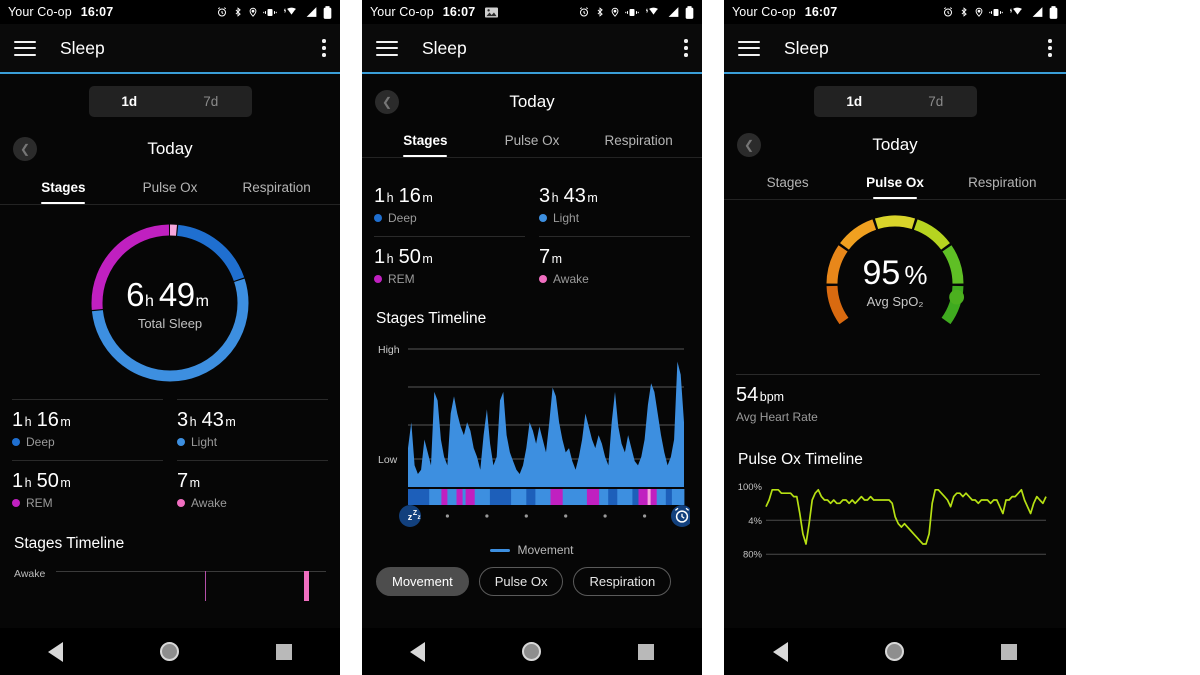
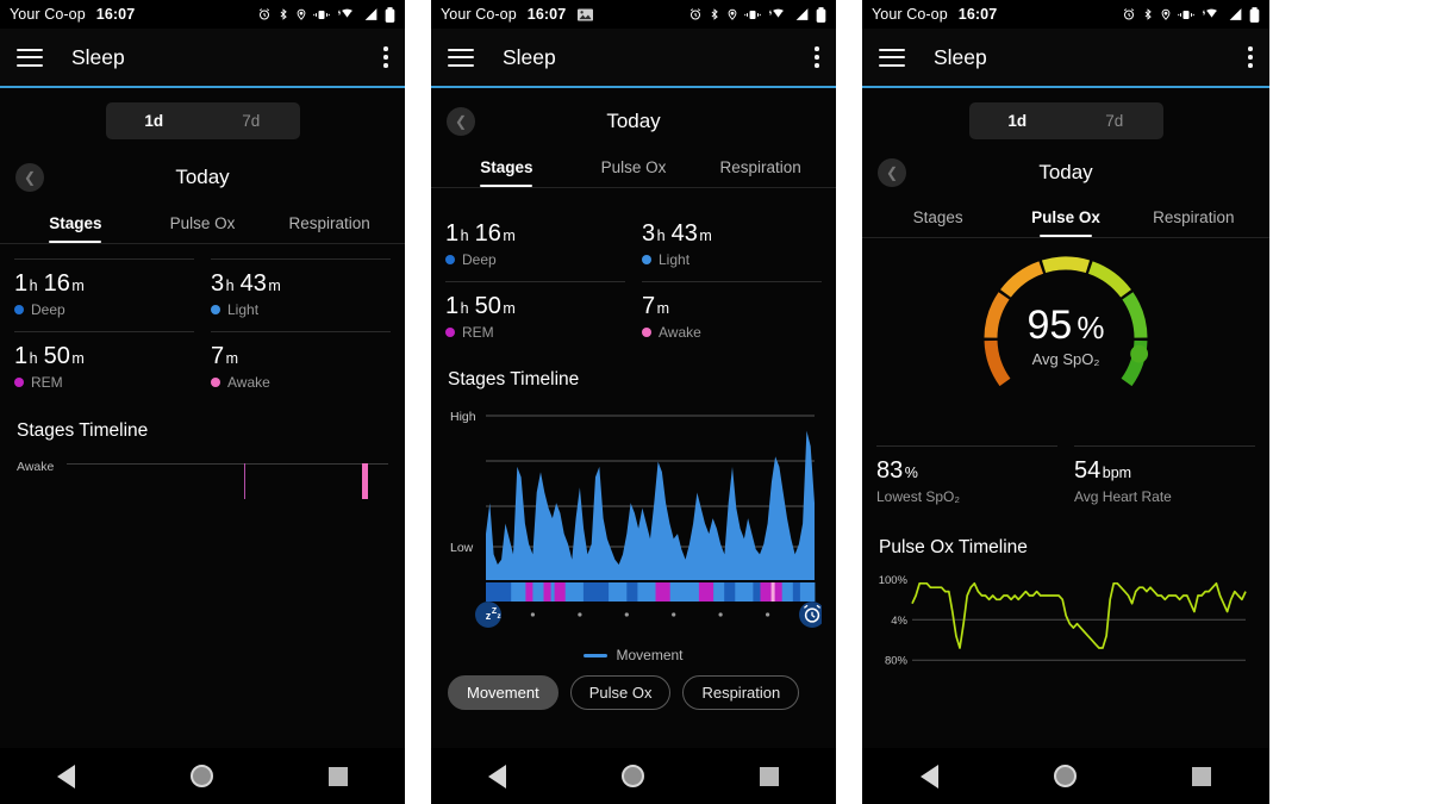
  Your Co-op
  16:07
  Sleep
  1d
  7d
  ❮
  Today
  Stages
  Pulse Ox
  Respiration
- 6h 49m
- Total Sleep
  1h 16m
  Deep
  3h 43m
  Light
  1h 50m
  REM
  7m
  Awake
  Stages Timeline
  Awake
  Your Co-op
  16:07
  Sleep
  ❮
  Today
  Stages
  Pulse Ox
  Respiration
  1h 16m
  Deep
  3h 43m
  Light
  1h 50m
  REM
  7m
  Awake
  Stages Timeline
  High
  Low
  z
  Movement
  Movement
  Pulse Ox
  Respiration
  Your Co-op
  16:07
  Sleep
  1d
  7d
  ❮
  Today
  Stages
  Pulse Ox
  Respiration
  95 %
  Avg SpO₂
+ 83%
+ Lowest SpO₂
  54bpm
  Avg Heart Rate
  Pulse Ox Timeline
  80%
  4%
  100%
